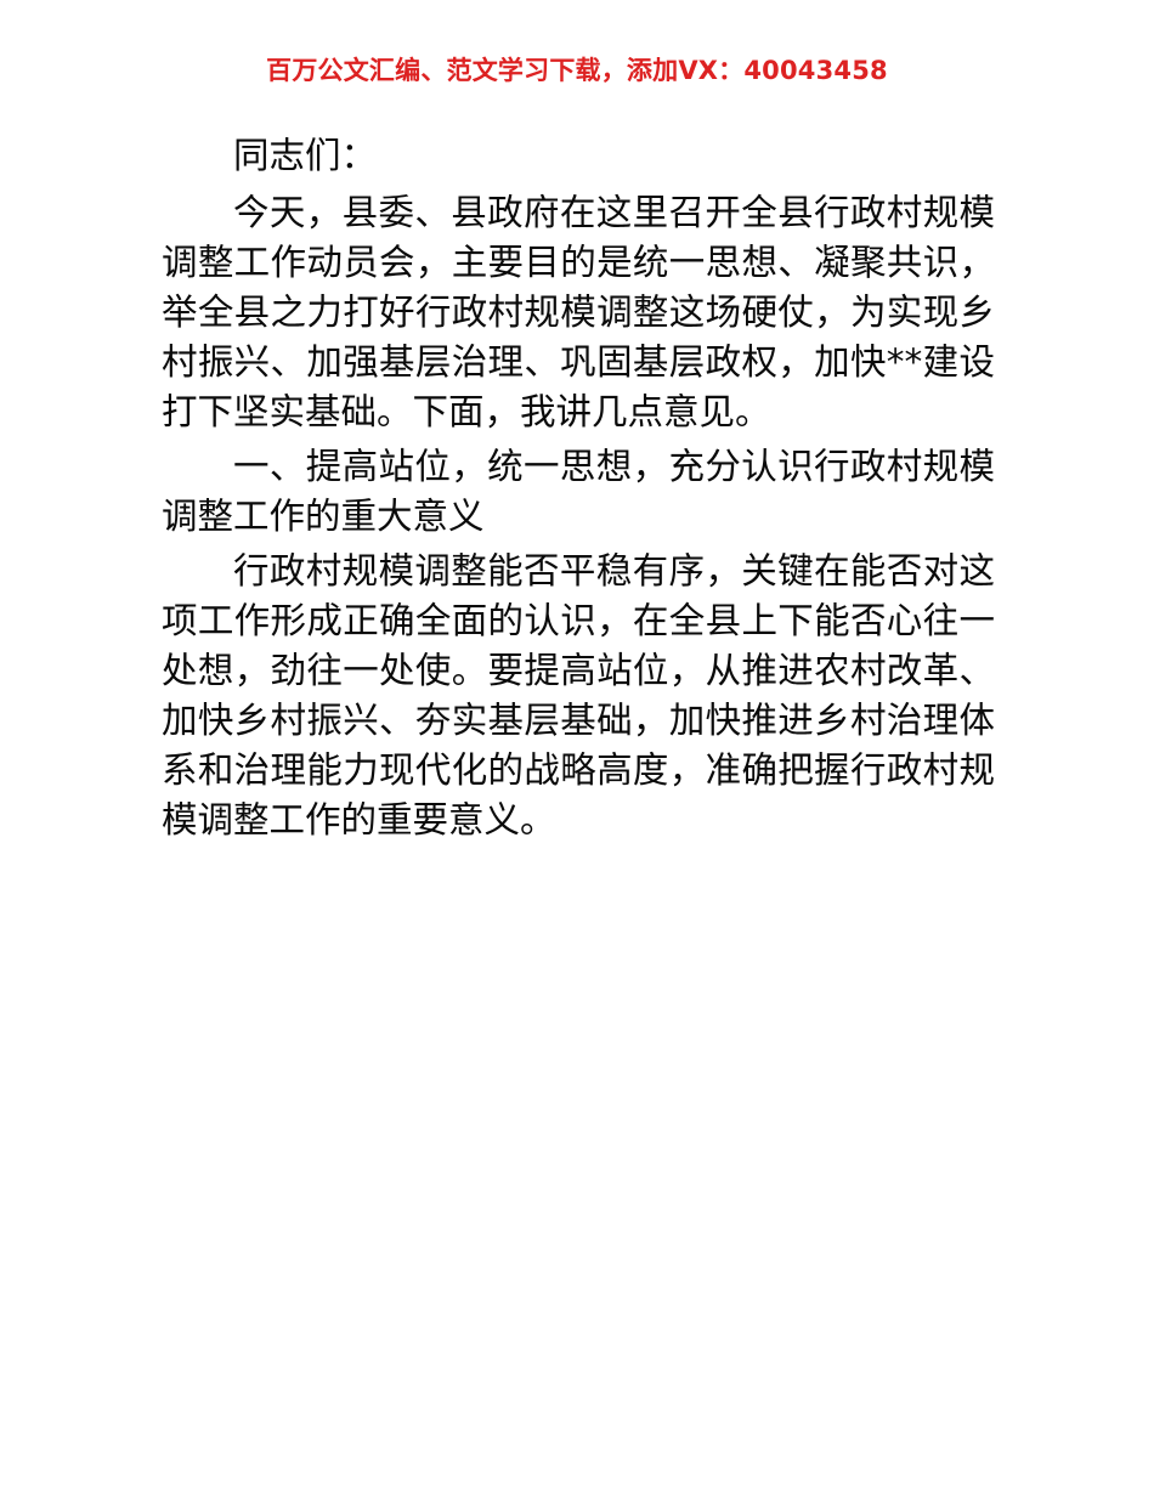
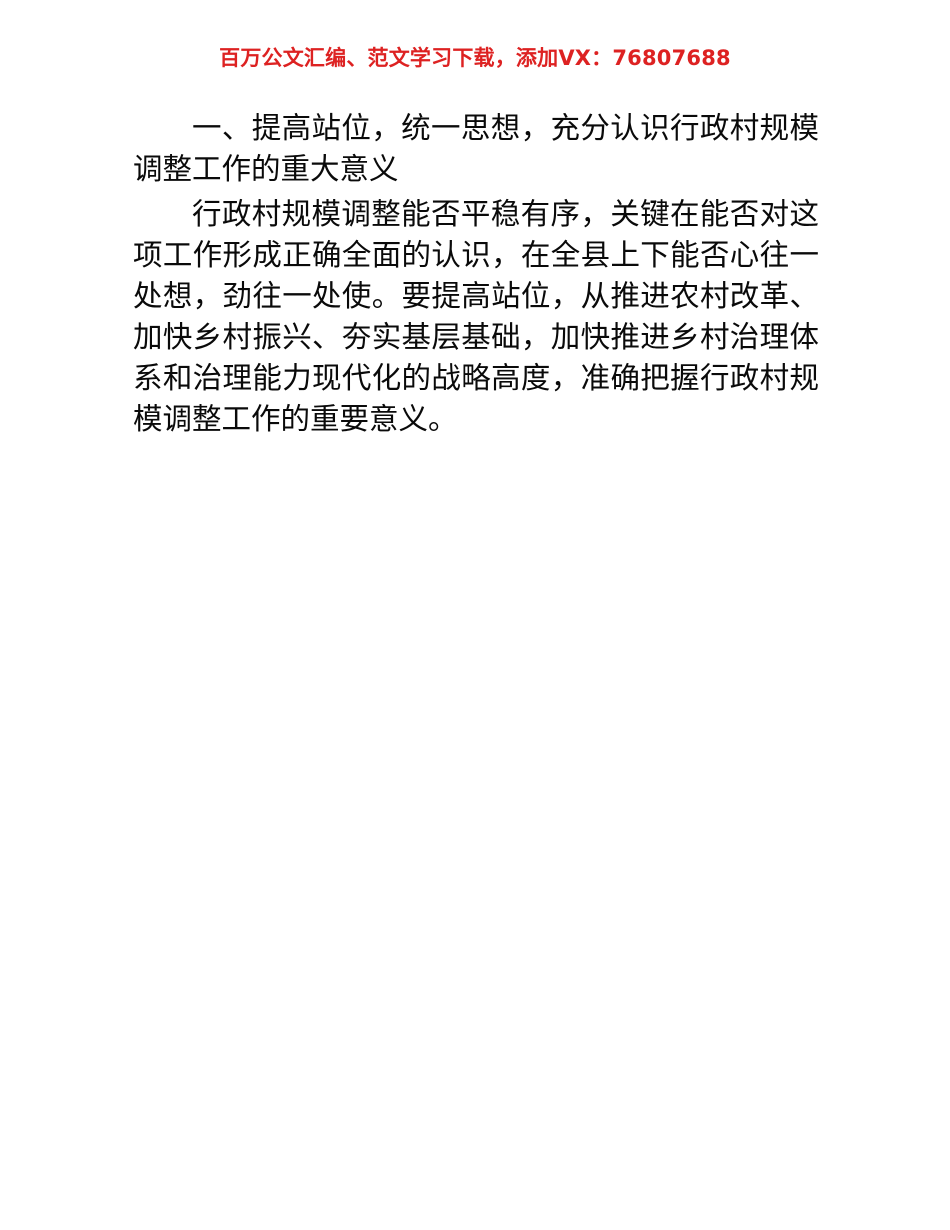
- 百万公文汇编、范文学习下载，添加VX：40043458
+ 百万公文汇编、范文学习下载，添加VX：76807688
- 同志们：
- 今天，县委、县政府在这里召开全县行政村规模调整工作动员会，主要目的是统一思想、凝聚共识，举全县之力打好行政村规模调整这场硬仗，为实现乡村振兴、加强基层治理、巩固基层政权，加快**建设打下坚实基础。下面，我讲几点意见。
  一、提高站位，统一思想，充分认识行政村规模调整工作的重大意义
  行政村规模调整能否平稳有序，关键在能否对这项工作形成正确全面的认识，在全县上下能否心往一处想，劲往一处使。要提高站位，从推进农村改革、加快乡村振兴、夯实基层基础，加快推进乡村治理体系和治理能力现代化的战略高度，准确把握行政村规模调整工作的重要意义。
